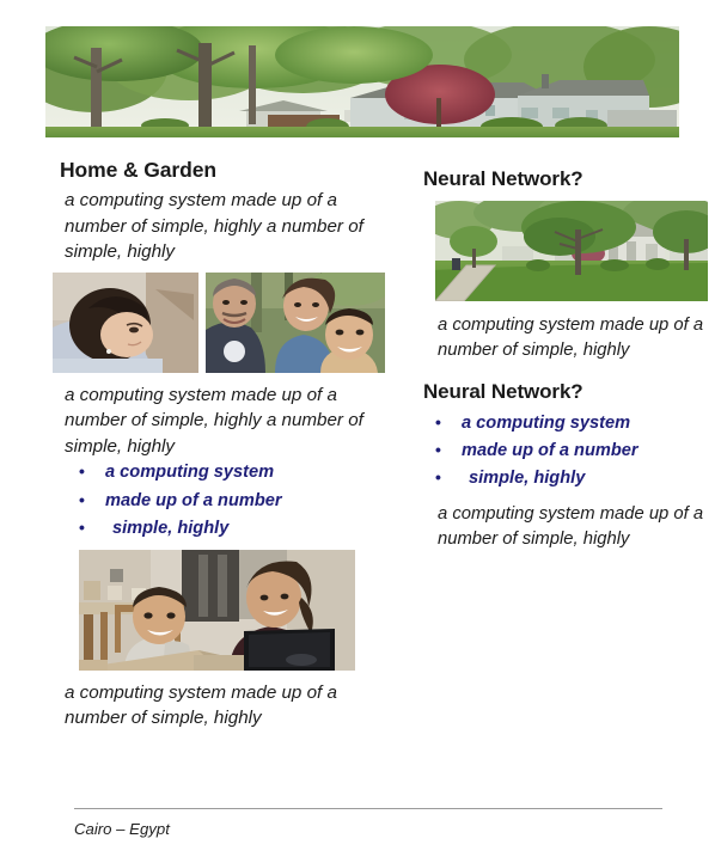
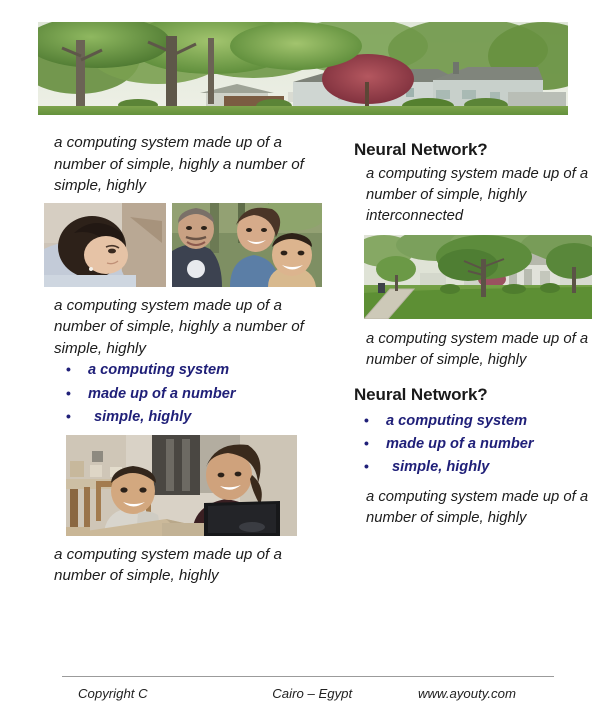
- Home & Garden
  a computing system made up of a number of simple, highly a number of simple, highly
  a computing system made up of a number of simple, highly a number of simple, highly
  a computing system
  made up of a number
  simple, highly
  a computing system made up of a number of simple, highly
  Neural Network?
+ a computing system made up of a number of simple, highly interconnected
  a computing system made up of a number of simple, highly
  Neural Network?
  a computing system
  made up of a number
  simple, highly
  a computing system made up of a number of simple, highly
+ Copyright C
  Cairo – Egypt
+ www.ayouty.com
